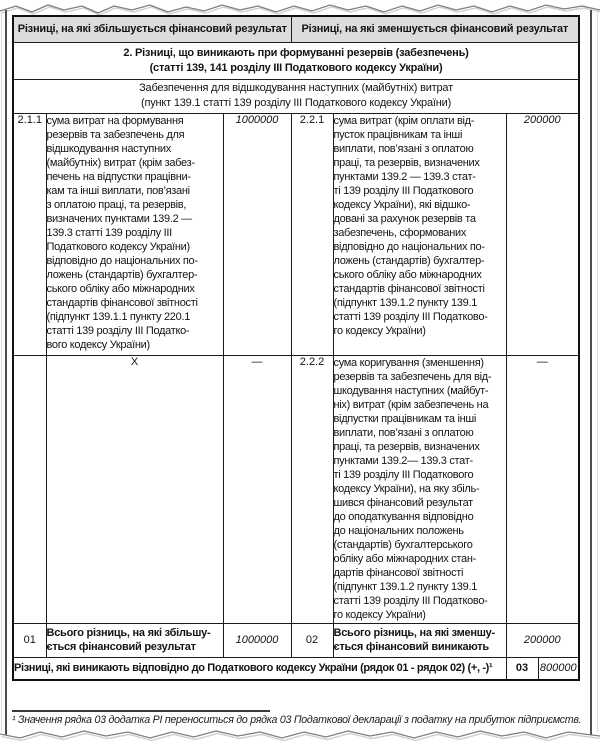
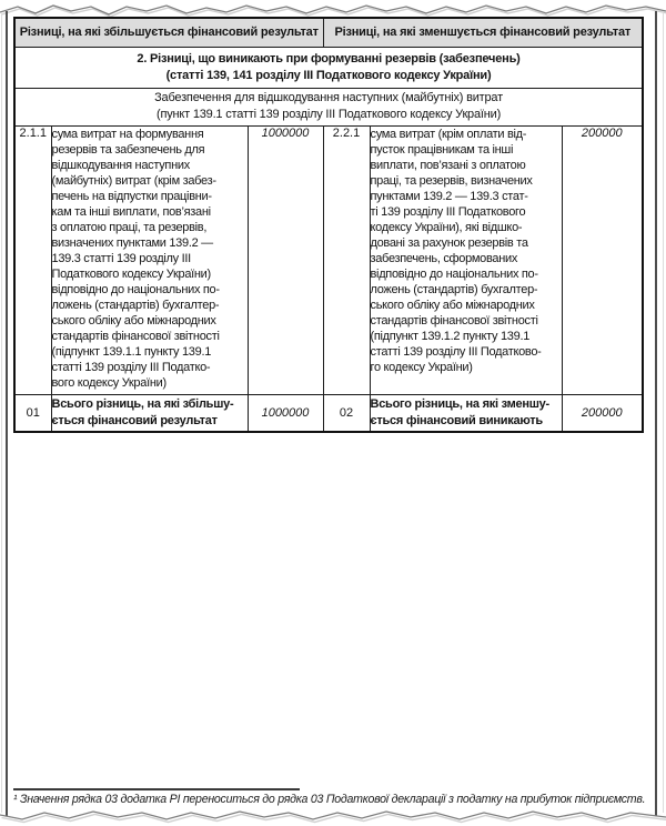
  Різниці, на які збільшується фінансовий результат	Різниці, на які зменшується фінансовий результат
  2. Різниці, що виникають при формуванні резервів (забезпечень) (статті 139, 141 розділу III Податкового кодексу України)
  Забезпечення для відшкодування наступних (майбутніх) витрат (пункт 139.1 статті 139 розділу III Податкового кодексу України)
- 2.1.1	сума витрат на формування резервів та забезпечень для відшкодування наступних (майбутніх) витрат (крім забез- печень на відпустки працівни- кам та інші виплати, пов’язані з оплатою праці, та резервів, визначених пунктами 139.2 — 139.3 статті 139 розділу III Податкового кодексу України) відповідно до національних по- ложень (стандартів) бухгалтер- ського обліку або міжнародних стандартів фінансової звітності (підпункт 139.1.1 пункту 220.1 статті 139 розділу III Податко- вого кодексу України)	1000000	2.2.1	сума витрат (крім оплати від- пусток працівникам та інші виплати, пов’язані з оплатою праці, та резервів, визначених пунктами 139.2 — 139.3 стат- ті 139 розділу III Податкового кодексу України), які відшко- довані за рахунок резервів та забезпечень, сформованих відповідно до національних по- ложень (стандартів) бухгалтер- ського обліку або міжнародних стандартів фінансової звітності (підпункт 139.1.2 пункту 139.1 статті 139 розділу III Податково- го кодексу України)	200000
+ 2.1.1	сума витрат на формування резервів та забезпечень для відшкодування наступних (майбутніх) витрат (крім забез- печень на відпустки працівни- кам та інші виплати, пов’язані з оплатою праці, та резервів, визначених пунктами 139.2 — 139.3 статті 139 розділу III Податкового кодексу України) відповідно до національних по- ложень (стандартів) бухгалтер- ського обліку або міжнародних стандартів фінансової звітності (підпункт 139.1.1 пункту 139.1 статті 139 розділу III Податко- вого кодексу України)	1000000	2.2.1	сума витрат (крім оплати від- пусток працівникам та інші виплати, пов’язані з оплатою праці, та резервів, визначених пунктами 139.2 — 139.3 стат- ті 139 розділу III Податкового кодексу України), які відшко- довані за рахунок резервів та забезпечень, сформованих відповідно до національних по- ложень (стандартів) бухгалтер- ського обліку або міжнародних стандартів фінансової звітності (підпункт 139.1.2 пункту 139.1 статті 139 розділу III Податково- го кодексу України)	200000
- 	Х	—	2.2.2	сума коригування (зменшення) резервів та забезпечень для від- шкодування наступних (майбут- ніх) витрат (крім забезпечень на відпустки працівникам та інші виплати, пов’язані з оплатою праці, та резервів, визначених пунктами 139.2— 139.3 стат- ті 139 розділу III Податкового кодексу України), на яку збіль- шився фінансовий результат до оподаткування відповідно до національних положень (стандартів) бухгалтерського обліку або міжнародних стан- дартів фінансової звітності (підпункт 139.1.2 пункту 139.1 статті 139 розділу III Податково- го кодексу України)	—
  01	Всього різниць, на які збільшу- ється фінансовий результат	1000000	02	Всього різниць, на які зменшу- ється фінансовий виникають	200000
- Різниці, які виникають відповідно до Податкового кодексу України (рядок 01 - рядок 02) (+, -)¹	03	800000
  ¹ Значення рядка 03 додатка РІ переноситься до рядка 03 Податкової декларації з податку на прибуток підприємств.
